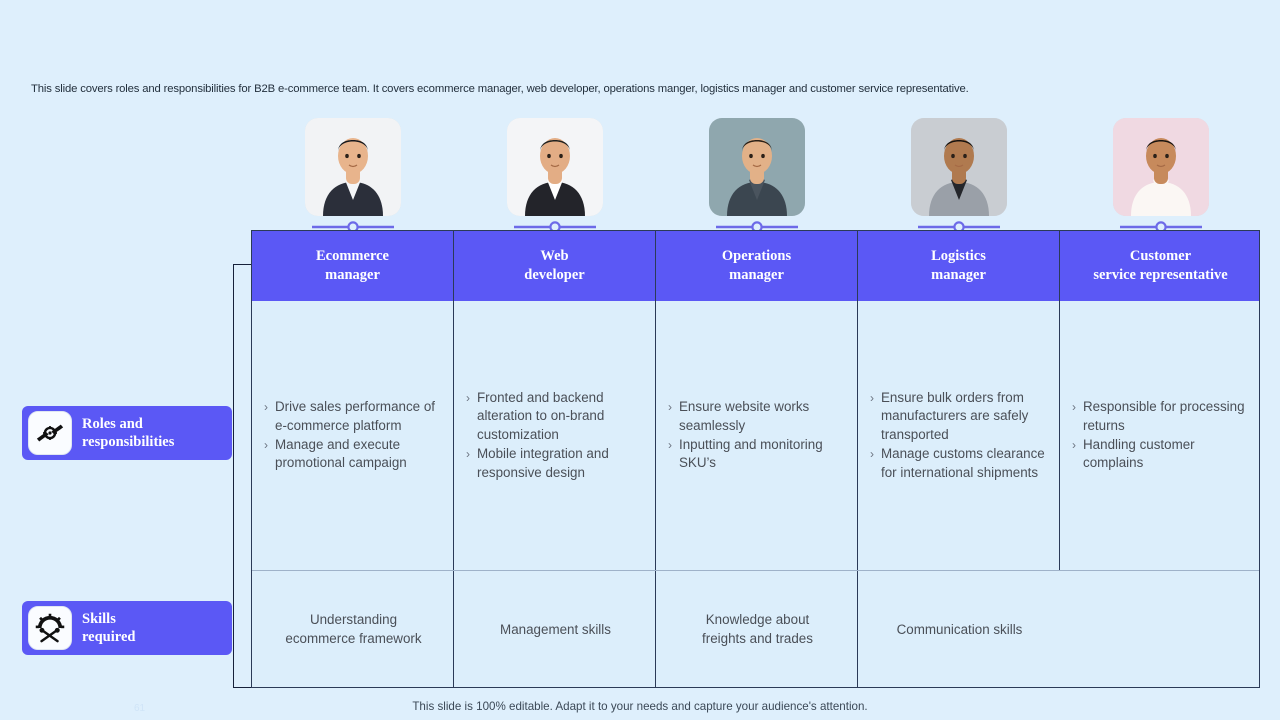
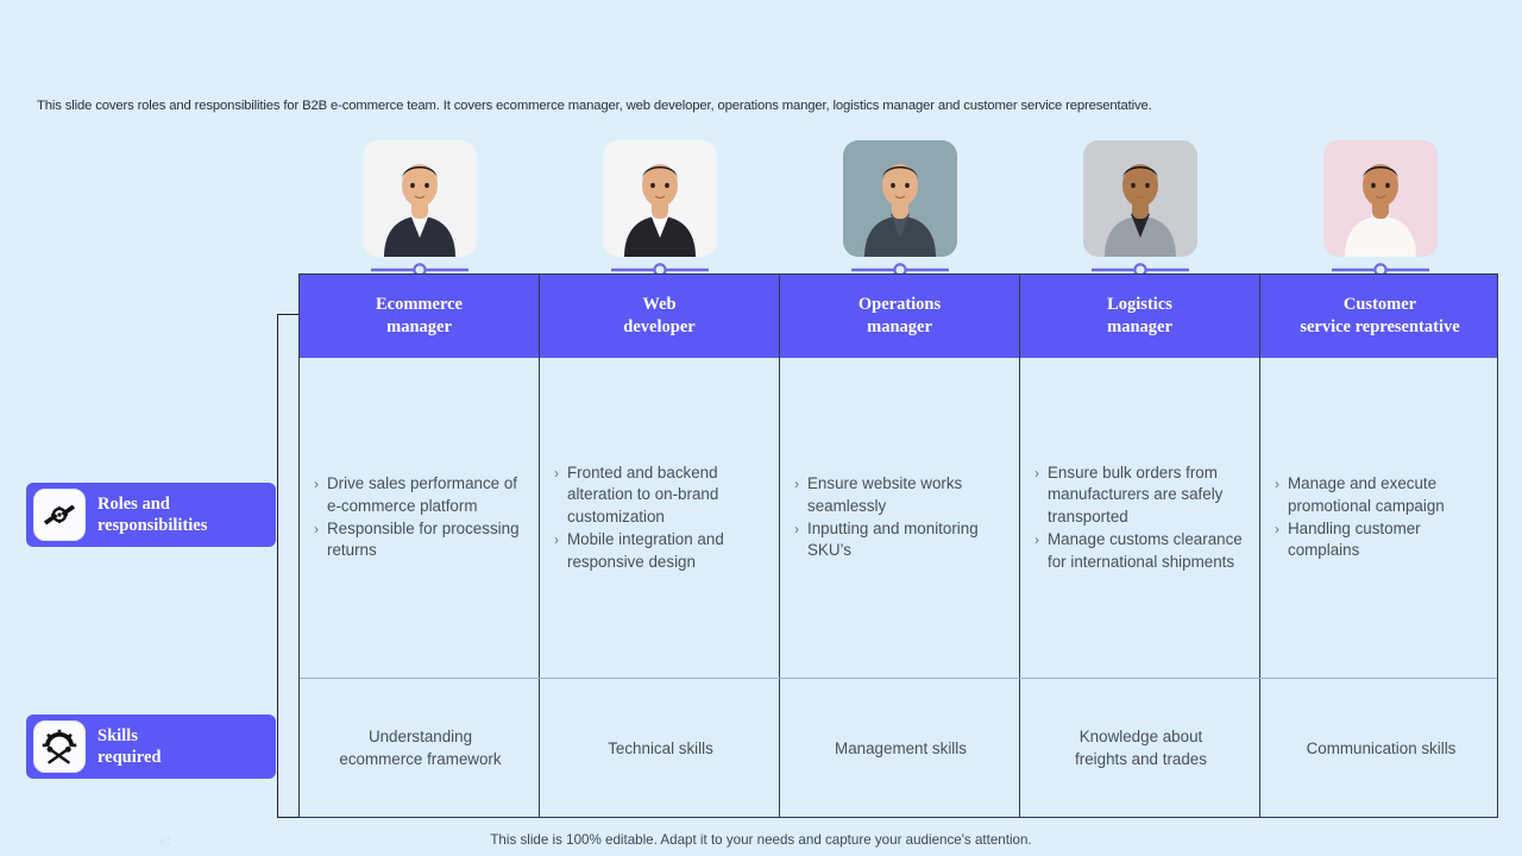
  This slide covers roles and responsibilities for B2B e-commerce team. It covers ecommerce manager, web developer, operations manger, logistics manager and customer service representative.
  Roles and
  responsibilities
  Skills
  required
  Ecommerce
  manager
  Web
  developer
  Operations
  manager
  Logistics
  manager
  Customer
  service representative
  ›
  Drive sales performance of e-commerce platform
  ›
- Manage and execute promotional campaign
+ Responsible for processing returns
  ›
  Fronted and backend alteration to on-brand customization
  ›
  Mobile integration and responsive design
  ›
  Ensure website works seamlessly
  ›
  Inputting and monitoring SKU’s
  ›
  Ensure bulk orders from manufacturers are safely transported
  ›
  Manage customs clearance for international shipments
  ›
- Responsible for processing returns
+ Manage and execute promotional campaign
  ›
  Handling customer complains
  Understanding
  ecommerce framework
+ Technical skills
  Management skills
  Knowledge about
  freights and trades
  Communication skills
  This slide is 100% editable. Adapt it to your needs and capture your audience's attention.
